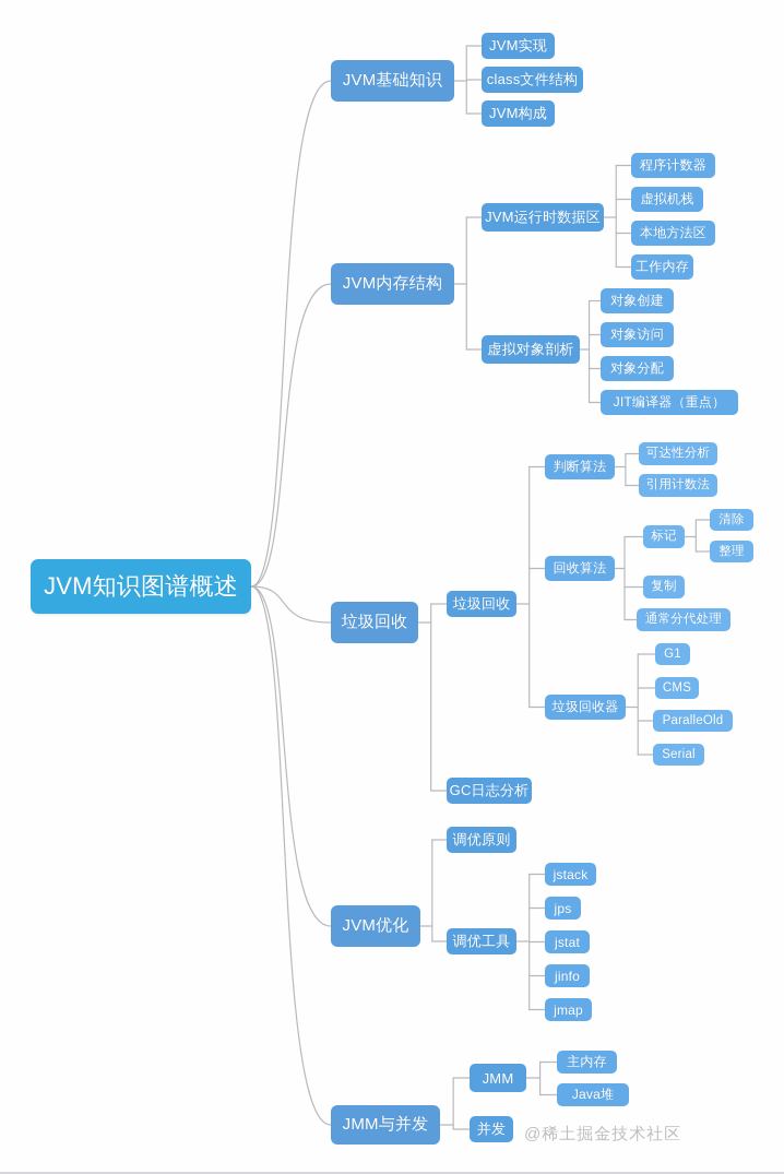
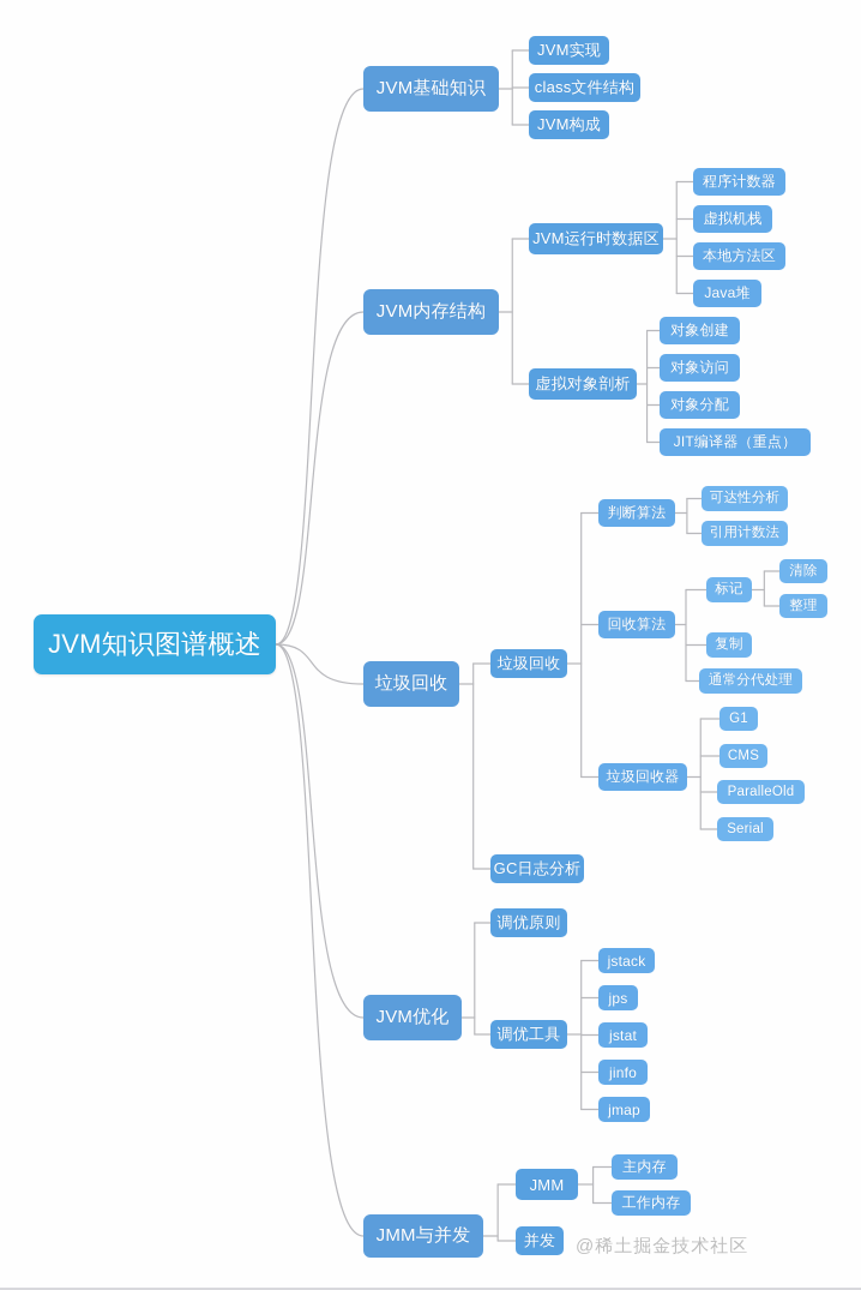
  JVM知识图谱概述
  JVM基础知识
  JVM实现
  class文件结构
  JVM构成
  JVM内存结构
  JVM运行时数据区
  程序计数器
  虚拟机栈
  本地方法区
- 工作内存
+ Java堆
  虚拟对象剖析
  对象创建
  对象访问
  对象分配
  JIT编译器（重点）
  垃圾回收
  垃圾回收
  判断算法
  可达性分析
  引用计数法
  回收算法
  标记
  清除
  整理
  复制
  通常分代处理
  垃圾回收器
  G1
  CMS
  ParalleOld
  Serial
  GC日志分析
  JVM优化
  调优原则
  调优工具
  jstack
  jps
  jstat
  jinfo
  jmap
  JMM与并发
  JMM
  主内存
- Java堆
+ 工作内存
  并发
  @稀土掘金技术社区
